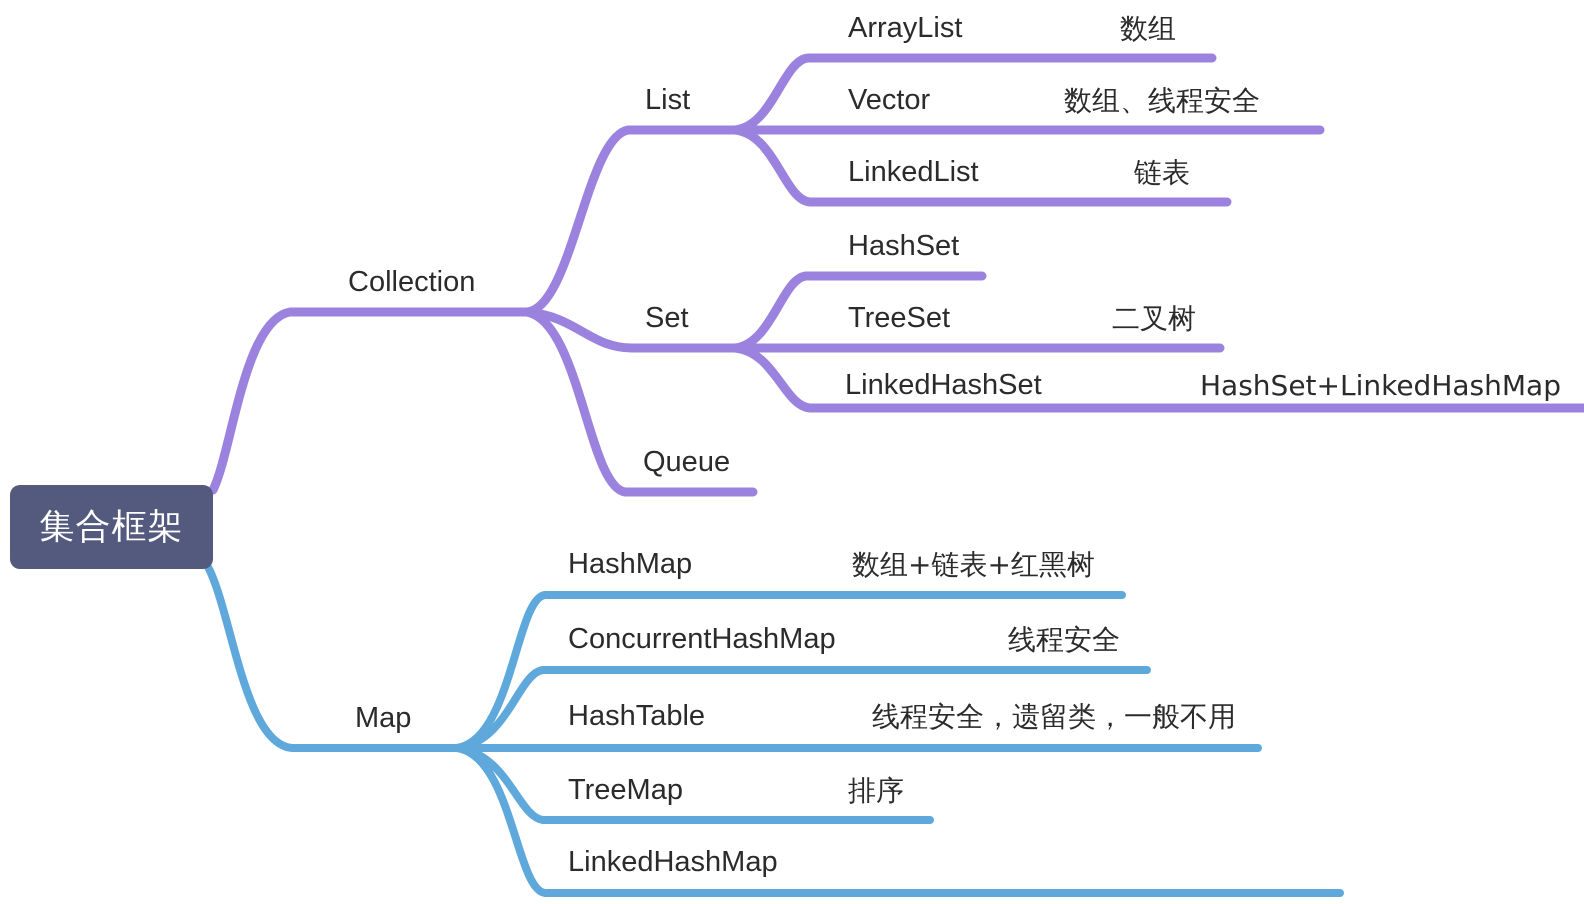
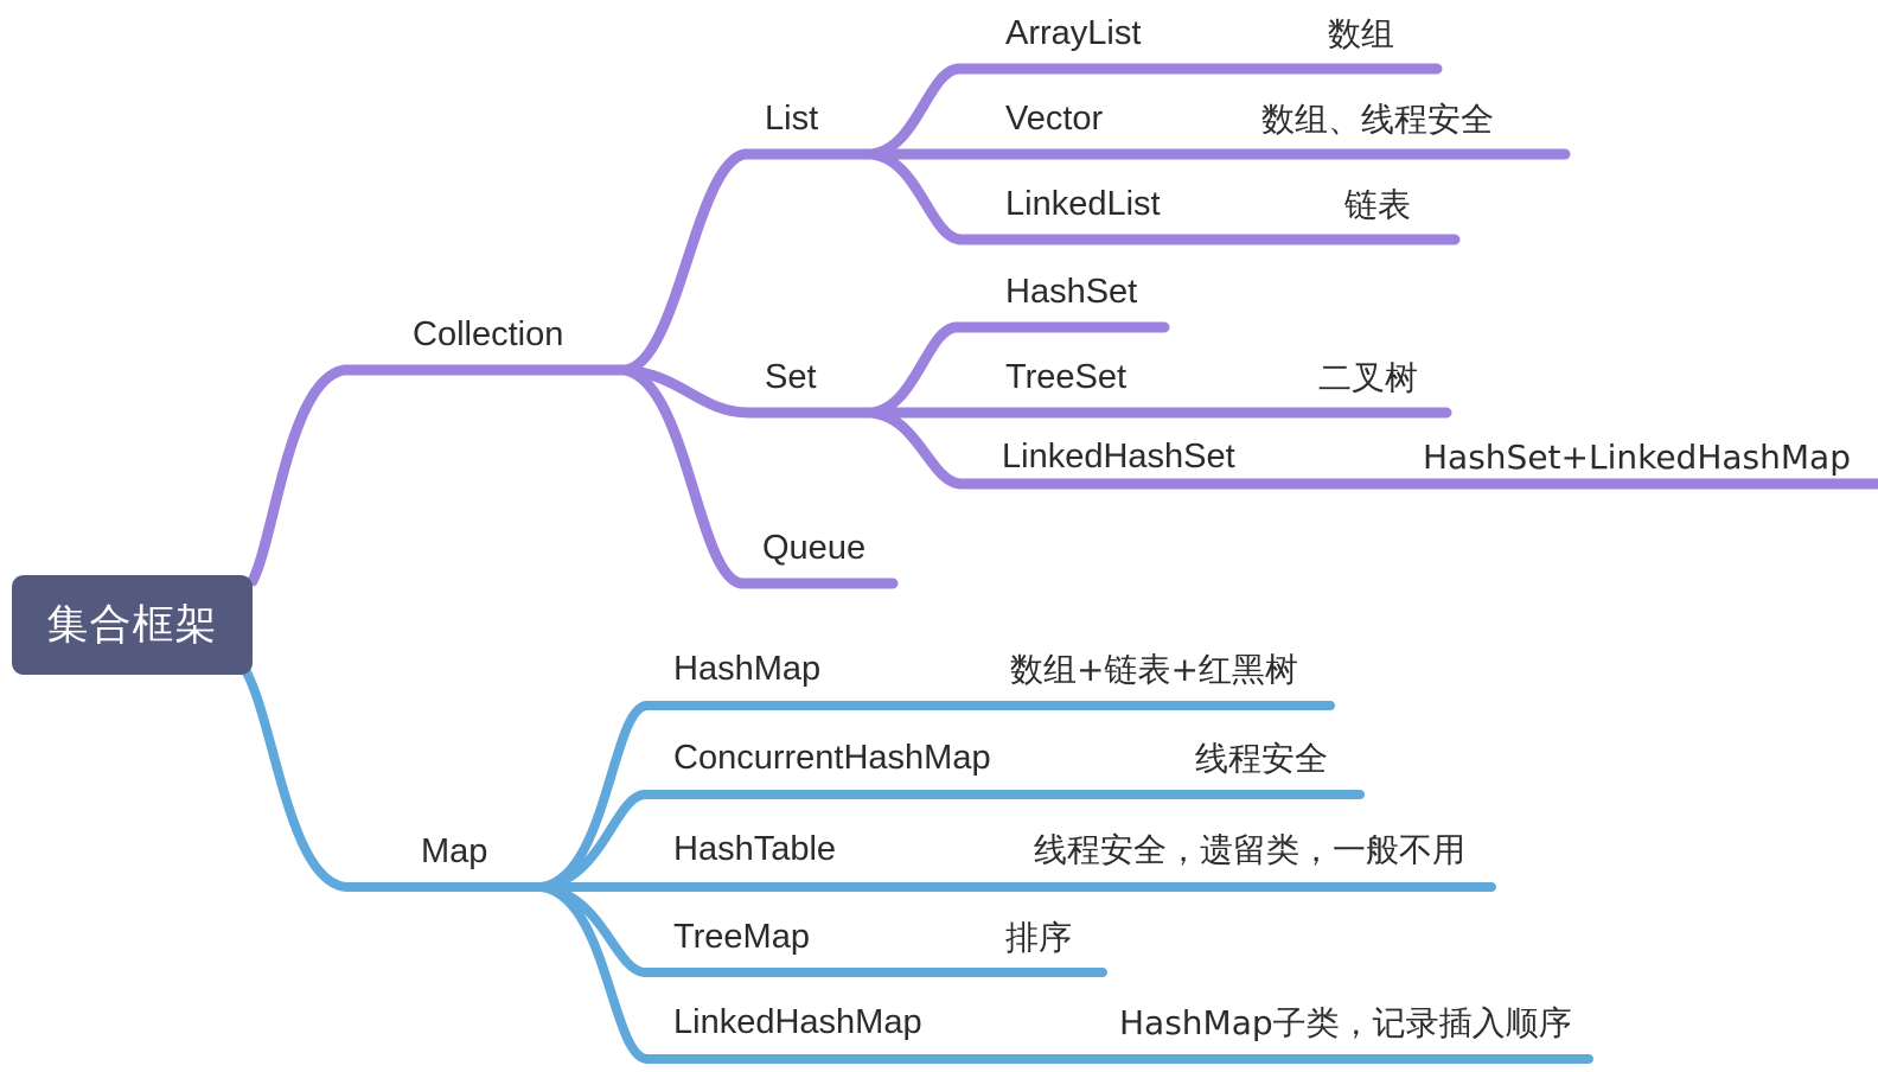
  集合框架
  Collection
  List
  Set
  Queue
  Map
  ArrayList
  数组
  Vector
  数组、线程安全
  LinkedList
  链表
  HashSet
  TreeSet
  二叉树
  LinkedHashSet
  HashSet+LinkedHashMap
  HashMap
  数组+链表+红黑树
  ConcurrentHashMap
  线程安全
  HashTable
  线程安全，遗留类，一般不用
  TreeMap
  排序
  LinkedHashMap
+ HashMap子类，记录插入顺序
